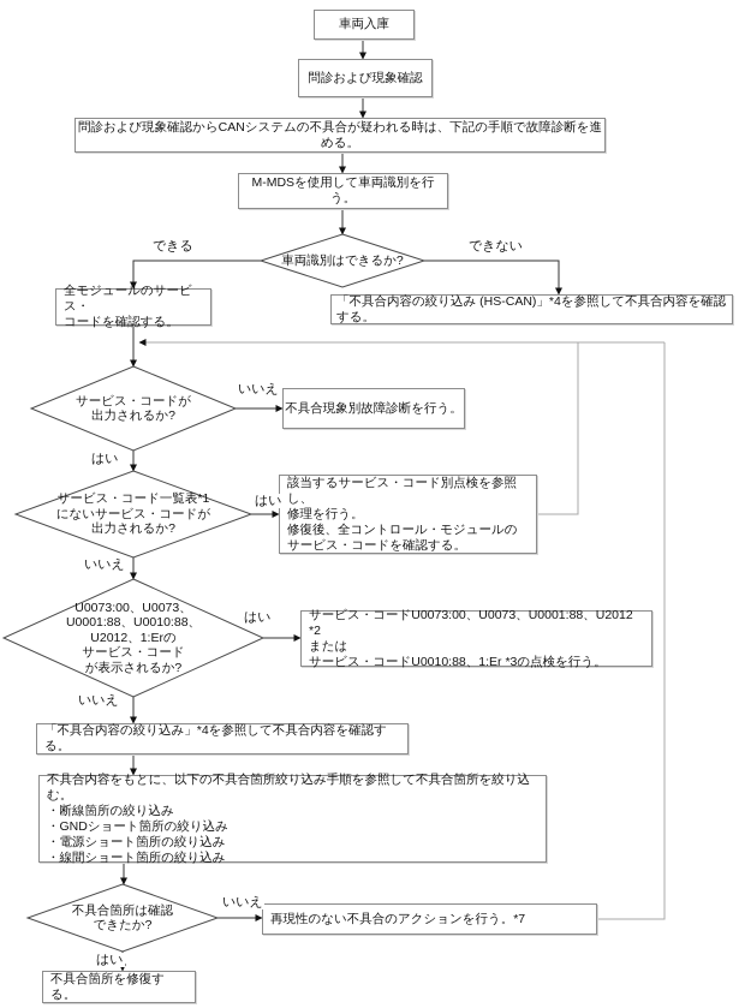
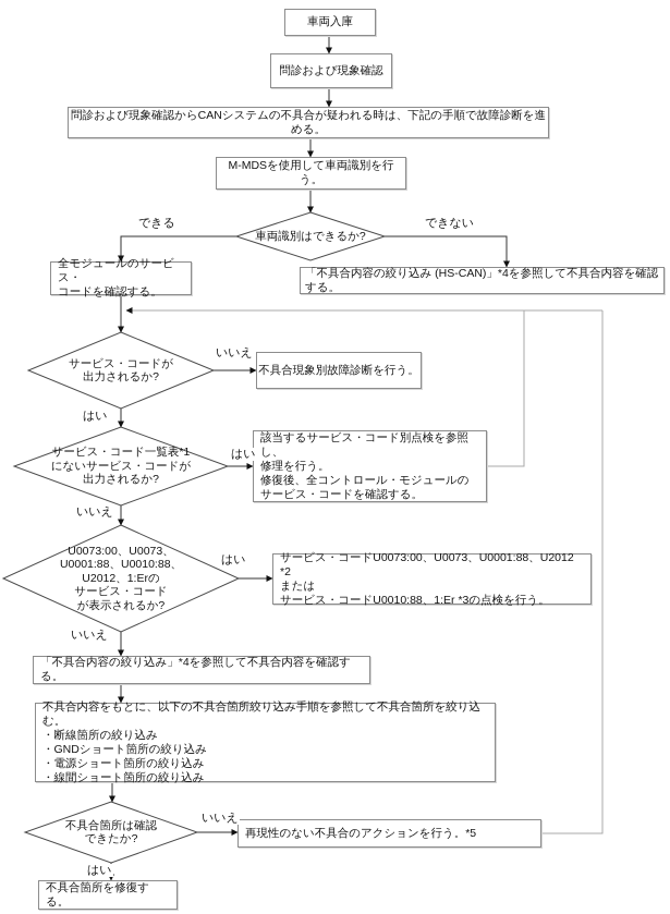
  車両入庫
  問診および現象確認
  問診および現象確認からCANシステムの不具合が疑われる時は、下記の手順で故障診断を進める。
  M-MDSを使用して車両識別を行う。
  全モジュールのサービス・
  コードを確認する。
  「不具合内容の絞り込み (HS-CAN)」*4を参照して不具合内容を確認する。
  不具合現象別故障診断を行う。
  該当するサービス・コード別点検を参照し、
  修理を行う。
  修復後、全コントロール・モジュールの
  サービス・コードを確認する。
  サービス・コードU0073:00、U0073、U0001:88、U2012 *2
  または
  サービス・コードU0010:88、1:Er *3の点検を行う。
  「不具合内容の絞り込み」*4を参照して不具合内容を確認する。
  不具合内容をもとに、以下の不具合箇所絞り込み手順を参照して不具合箇所を絞り込む。
  ・断線箇所の絞り込み
  ・GNDショート箇所の絞り込み
  ・電源ショート箇所の絞り込み
  ・線間ショート箇所の絞り込み
- 再現性のない不具合のアクションを行う。*7
+ 再現性のない不具合のアクションを行う。*5
  不具合箇所を修復する。
  車両識別はできるか?
  サービス・コードが
  出力されるか?
  サービス・コード一覧表*1
  にないサービス・コードが
  出力されるか?
  U0073:00、U0073、
  U0001:88、U0010:88、
  U2012、1:Erの
  サービス・コード
  が表示されるか?
  不具合箇所は確認
  できたか?
  できる
  できない
  いいえ
  はい
  はい
  いいえ
  はい
  いいえ
  いいえ
  はい
